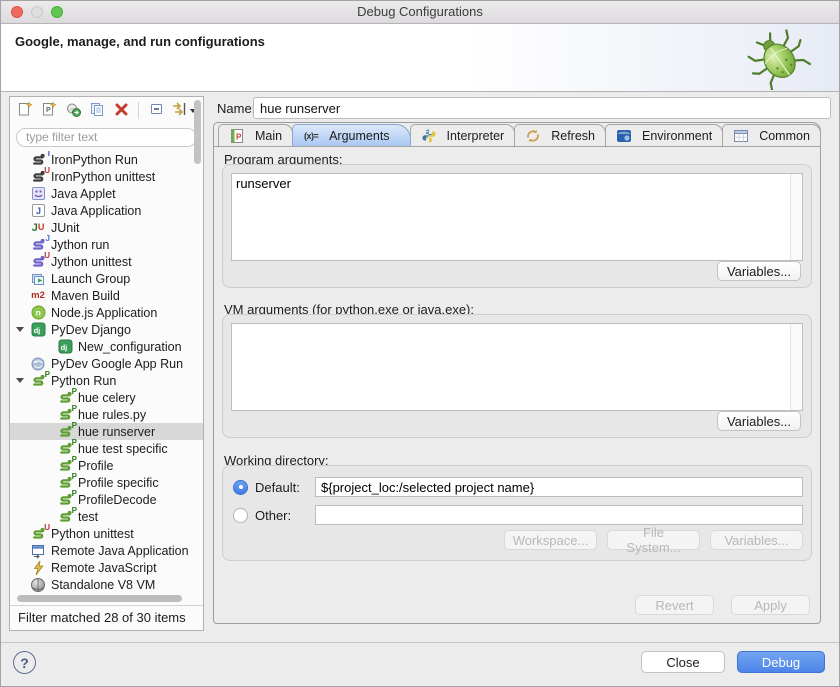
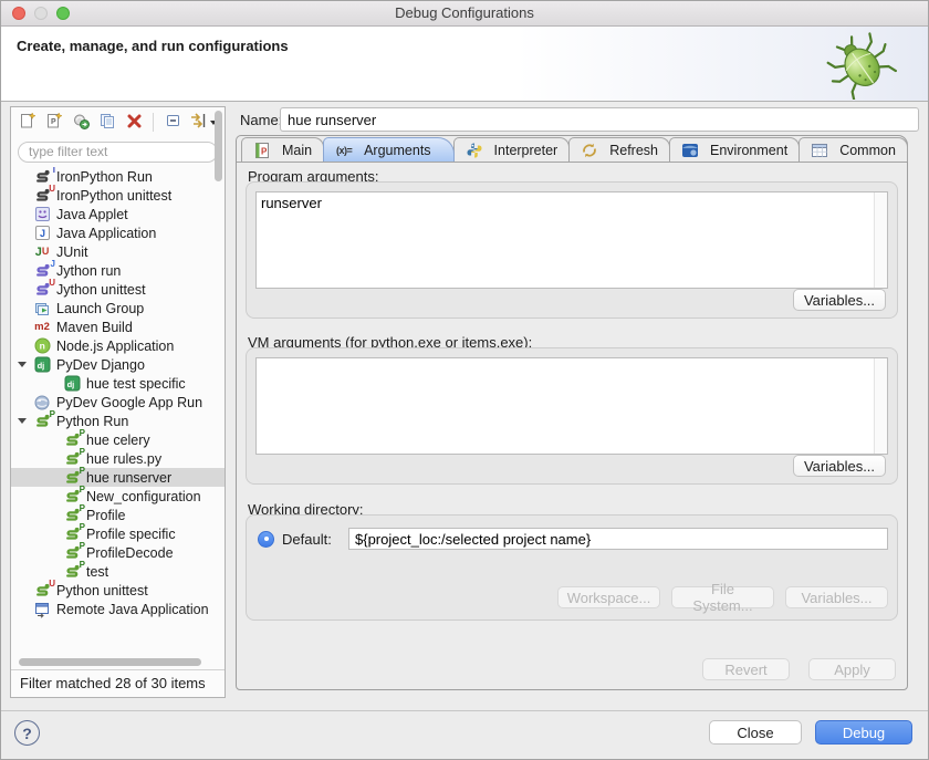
  Debug Configurations
- Google, manage, and run configurations
+ Create, manage, and run configurations
  type filter text
  I
  IronPython Run
  U
  IronPython unittest
  Java Applet
  J
  Java Application
  J
  U
  JUnit
  J
  Jython run
  U
  Jython unittest
  Launch Group
  m2
  Maven Build
  n
  Node.js Application
  dj
  PyDev Django
  dj
- New_configuration
+ hue test specific
  PyDev Google App Run
  P
  Python Run
  P
  hue celery
  P
  hue rules.py
  P
  hue runserver
  P
- hue test specific
+ New_configuration
  P
  Profile
  P
  Profile specific
  P
  ProfileDecode
  P
  test
  U
  Python unittest
  Remote Java Application
- Remote JavaScript
- Standalone V8 VM
  Filter matched 28 of 30 items
  Name
  hue runserver
  P
  Main
  (x)=
  Arguments
  Interpreter
  Refresh
  Environment
  Common
  Program arguments:
  runserver
  Variables...
- VM arguments (for python.exe or java.exe):
+ VM arguments (for python.exe or items.exe):
  Variables...
  Working directory:
  Default:
  ${project_loc:/selected project name}
- Other:
  Workspace...
  File System...
  Variables...
  Revert
  Apply
  ?
  Close
  Debug
